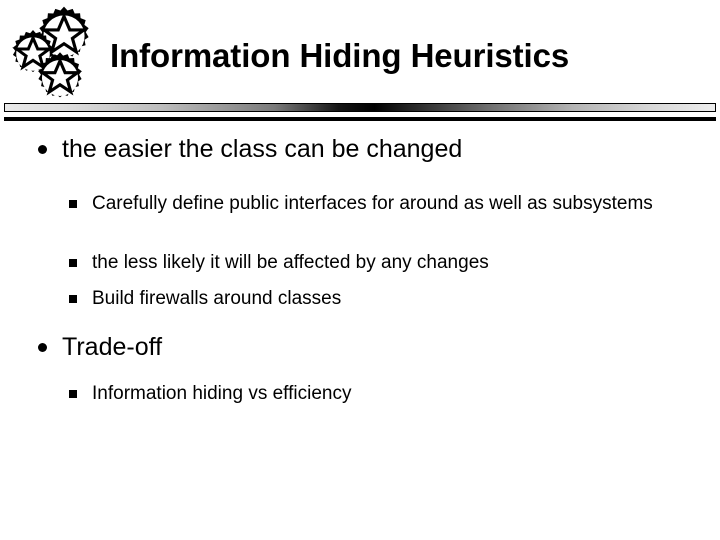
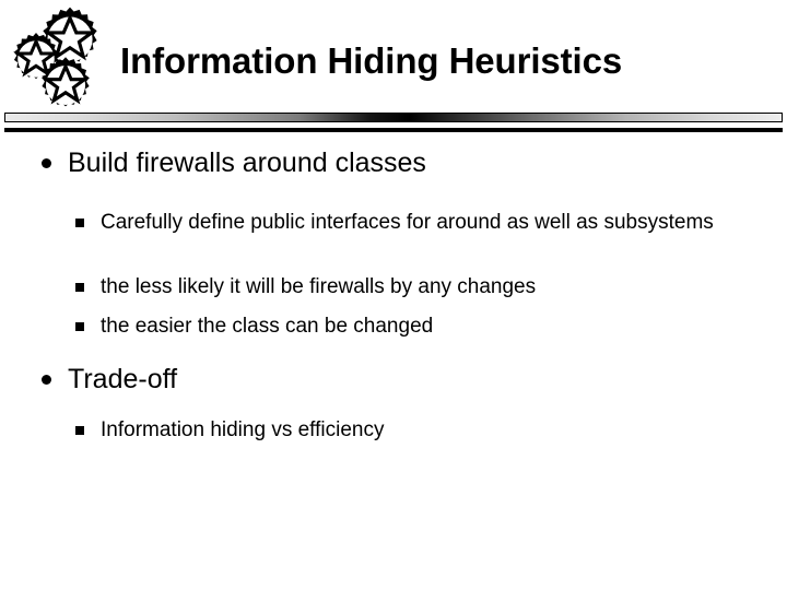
  Information Hiding Heuristics
- the easier the class can be changed
+ Build firewalls around classes
  Carefully define public interfaces for around as well as subsystems
- the less likely it will be affected by any changes
+ the less likely it will be firewalls by any changes
- Build firewalls around classes
+ the easier the class can be changed
  Trade-off
  Information hiding vs efficiency
